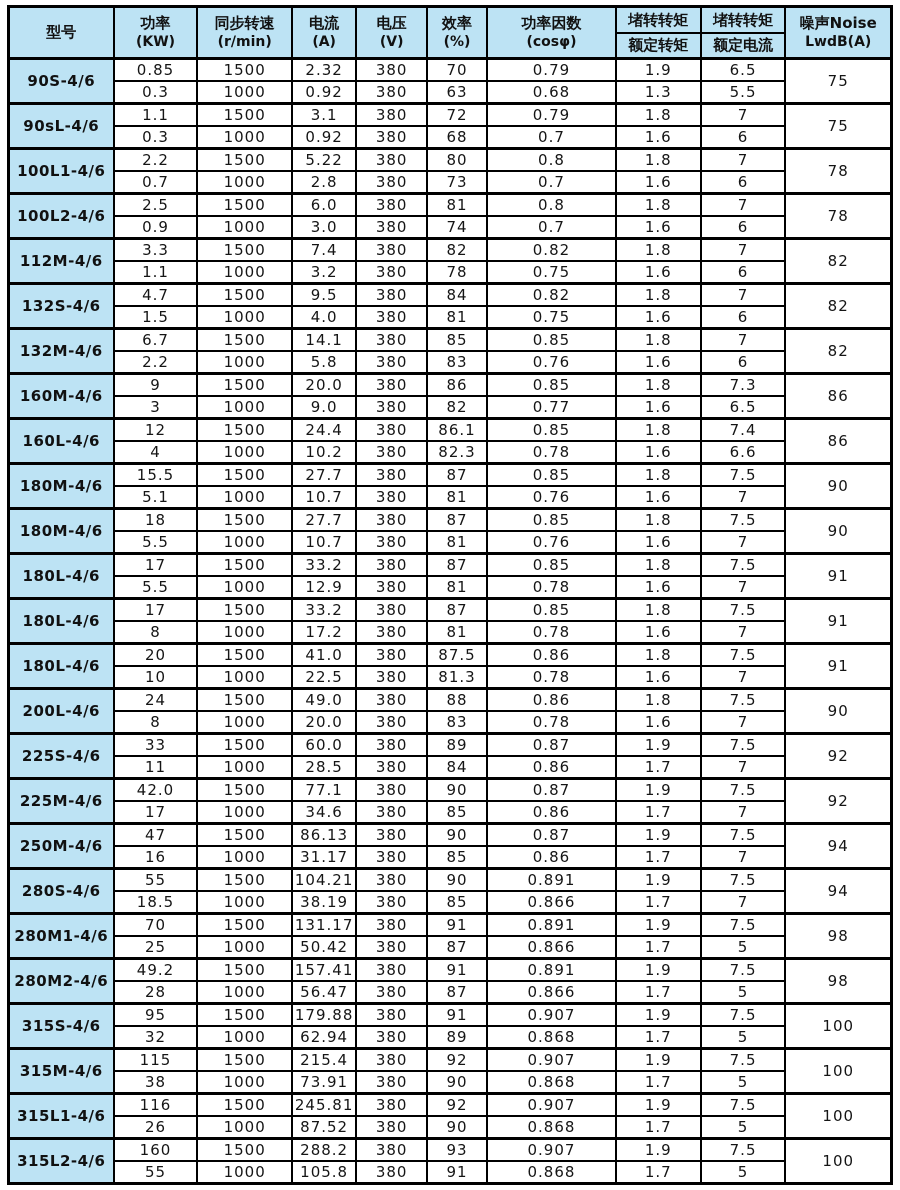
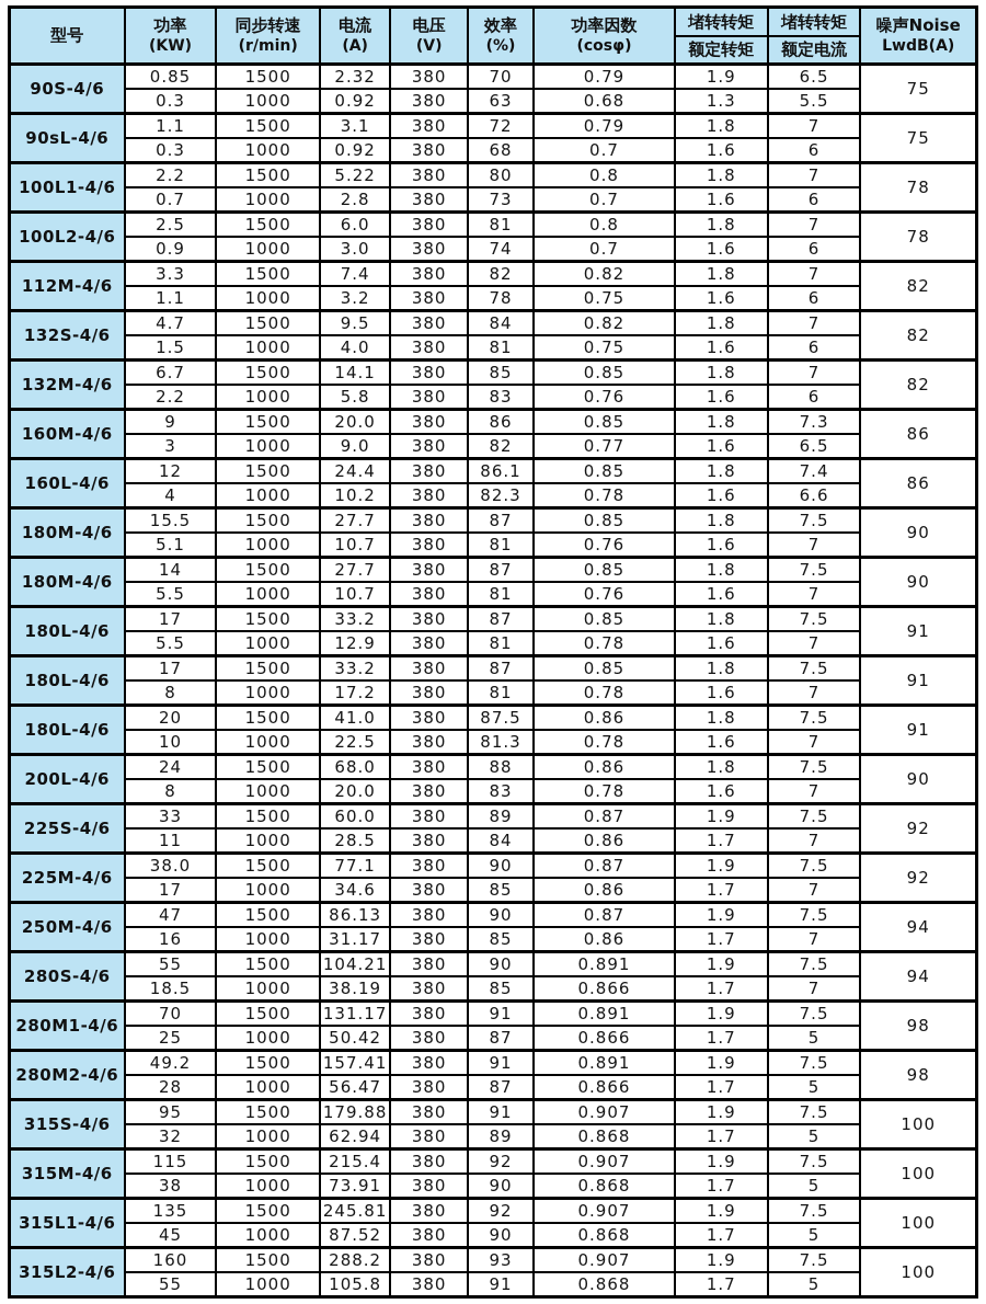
  型号	功率 (KW)	同步转速 (r/min)	电流 (A)	电压 (V)	效率 (%)	功率因数 (cosφ)	堵转转矩	堵转转矩	噪声Noise LwdB(A)
  额定转矩	额定电流
  90S-4/6	0.85	1500	2.32	380	70	0.79	1.9	6.5	75
  0.3	1000	0.92	380	63	0.68	1.3	5.5
  90sL-4/6	1.1	1500	3.1	380	72	0.79	1.8	7	75
  0.3	1000	0.92	380	68	0.7	1.6	6
  100L1-4/6	2.2	1500	5.22	380	80	0.8	1.8	7	78
  0.7	1000	2.8	380	73	0.7	1.6	6
  100L2-4/6	2.5	1500	6.0	380	81	0.8	1.8	7	78
  0.9	1000	3.0	380	74	0.7	1.6	6
  112M-4/6	3.3	1500	7.4	380	82	0.82	1.8	7	82
  1.1	1000	3.2	380	78	0.75	1.6	6
  132S-4/6	4.7	1500	9.5	380	84	0.82	1.8	7	82
  1.5	1000	4.0	380	81	0.75	1.6	6
  132M-4/6	6.7	1500	14.1	380	85	0.85	1.8	7	82
  2.2	1000	5.8	380	83	0.76	1.6	6
  160M-4/6	9	1500	20.0	380	86	0.85	1.8	7.3	86
  3	1000	9.0	380	82	0.77	1.6	6.5
  160L-4/6	12	1500	24.4	380	86.1	0.85	1.8	7.4	86
  4	1000	10.2	380	82.3	0.78	1.6	6.6
  180M-4/6	15.5	1500	27.7	380	87	0.85	1.8	7.5	90
  5.1	1000	10.7	380	81	0.76	1.6	7
- 180M-4/6	18	1500	27.7	380	87	0.85	1.8	7.5	90
+ 180M-4/6	14	1500	27.7	380	87	0.85	1.8	7.5	90
  5.5	1000	10.7	380	81	0.76	1.6	7
  180L-4/6	17	1500	33.2	380	87	0.85	1.8	7.5	91
  5.5	1000	12.9	380	81	0.78	1.6	7
  180L-4/6	17	1500	33.2	380	87	0.85	1.8	7.5	91
  8	1000	17.2	380	81	0.78	1.6	7
  180L-4/6	20	1500	41.0	380	87.5	0.86	1.8	7.5	91
  10	1000	22.5	380	81.3	0.78	1.6	7
- 200L-4/6	24	1500	49.0	380	88	0.86	1.8	7.5	90
+ 200L-4/6	24	1500	68.0	380	88	0.86	1.8	7.5	90
  8	1000	20.0	380	83	0.78	1.6	7
  225S-4/6	33	1500	60.0	380	89	0.87	1.9	7.5	92
  11	1000	28.5	380	84	0.86	1.7	7
- 225M-4/6	42.0	1500	77.1	380	90	0.87	1.9	7.5	92
+ 225M-4/6	38.0	1500	77.1	380	90	0.87	1.9	7.5	92
  17	1000	34.6	380	85	0.86	1.7	7
  250M-4/6	47	1500	86.13	380	90	0.87	1.9	7.5	94
  16	1000	31.17	380	85	0.86	1.7	7
  280S-4/6	55	1500	104.21	380	90	0.891	1.9	7.5	94
  18.5	1000	38.19	380	85	0.866	1.7	7
  280M1-4/6	70	1500	131.17	380	91	0.891	1.9	7.5	98
  25	1000	50.42	380	87	0.866	1.7	5
  280M2-4/6	49.2	1500	157.41	380	91	0.891	1.9	7.5	98
  28	1000	56.47	380	87	0.866	1.7	5
  315S-4/6	95	1500	179.88	380	91	0.907	1.9	7.5	100
  32	1000	62.94	380	89	0.868	1.7	5
  315M-4/6	115	1500	215.4	380	92	0.907	1.9	7.5	100
  38	1000	73.91	380	90	0.868	1.7	5
- 315L1-4/6	116	1500	245.81	380	92	0.907	1.9	7.5	100
+ 315L1-4/6	135	1500	245.81	380	92	0.907	1.9	7.5	100
- 26	1000	87.52	380	90	0.868	1.7	5
+ 45	1000	87.52	380	90	0.868	1.7	5
  315L2-4/6	160	1500	288.2	380	93	0.907	1.9	7.5	100
  55	1000	105.8	380	91	0.868	1.7	5
